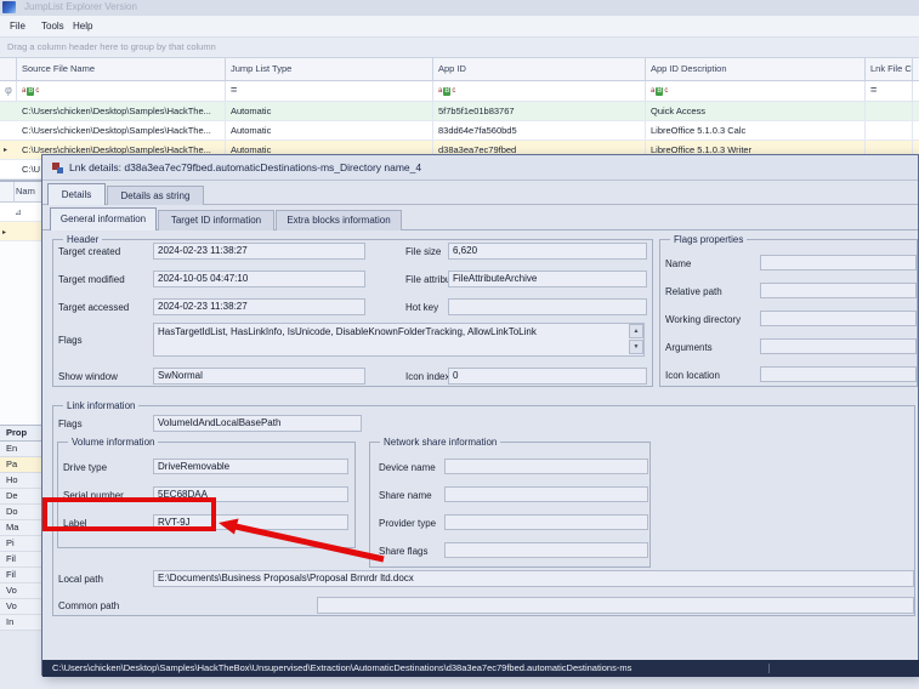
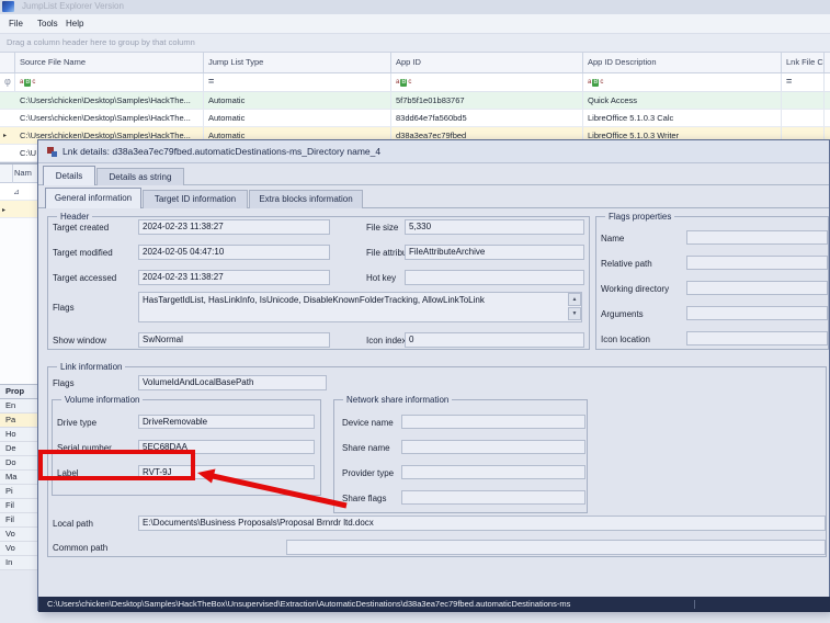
  JumpList Explorer Version
  File
  Tools
  Help
  Drag a column header here to group by that column
  Source File Name
  Jump List Type
  App ID
  App ID Description
  φ
  =
  =
  C:\Users\chicken\Desktop\Samples\HackThe...
  Automatic
  5f7b5f1e01b83767
  Quick Access
  C:\Users\chicken\Desktop\Samples\HackThe...
  Automatic
  83dd64e7fa560bd5
  LibreOffice 5.1.0.3 Calc
  C:\Users\chicken\Desktop\Samples\HackThe...
  Automatic
  d38a3ea7ec79fbed
  LibreOffice 5.1.0.3 Writer
  C:\U
  Nam
  Prop
  En
  Pa
  Ho
  De
  Do
  Ma
  Pi
  Fil
  Fil
  Vo
  Vo
  In
  Lnk details: d38a3ea7ec79fbed.automaticDestinations-ms_Directory name_4
  Details
  Details as string
  General information
  Target ID information
  Extra blocks information
  Header
  Target created
  2024-02-23 11:38:27
  Target modified
- 2024-10-05 04:47:10
+ 2024-02-05 04:47:10
  Target accessed
  2024-02-23 11:38:27
  Flags
  HasTargetIdList, HasLinkInfo, IsUnicode, DisableKnownFolderTracking, AllowLinkToLink
  Show window
  SwNormal
  File size
- 6,620
+ 5,330
  File attrib
  FileAttributeArchive
  Hot key
  Icon inde
  0
  Flags properties
  Name
  Relative path
  Working directory
  Arguments
  Icon location
  Link information
  Flags
  VolumeIdAndLocalBasePath
  Volume information
  Drive type
  DriveRemovable
  Serial number
  5EC68DAA
  Label
  RVT-9J
  Network share information
  Device name
  Share name
  Provider type
  Share flags
  Local path
  E:\Documents\Business Proposals\Proposal Brnrdr ltd.docx
  Common path
  C:\Users\chicken\Desktop\Samples\HackTheBox\Unsupervised\Extraction\AutomaticDestinations\d38a3ea7ec79fbed.automaticDestinations-ms
